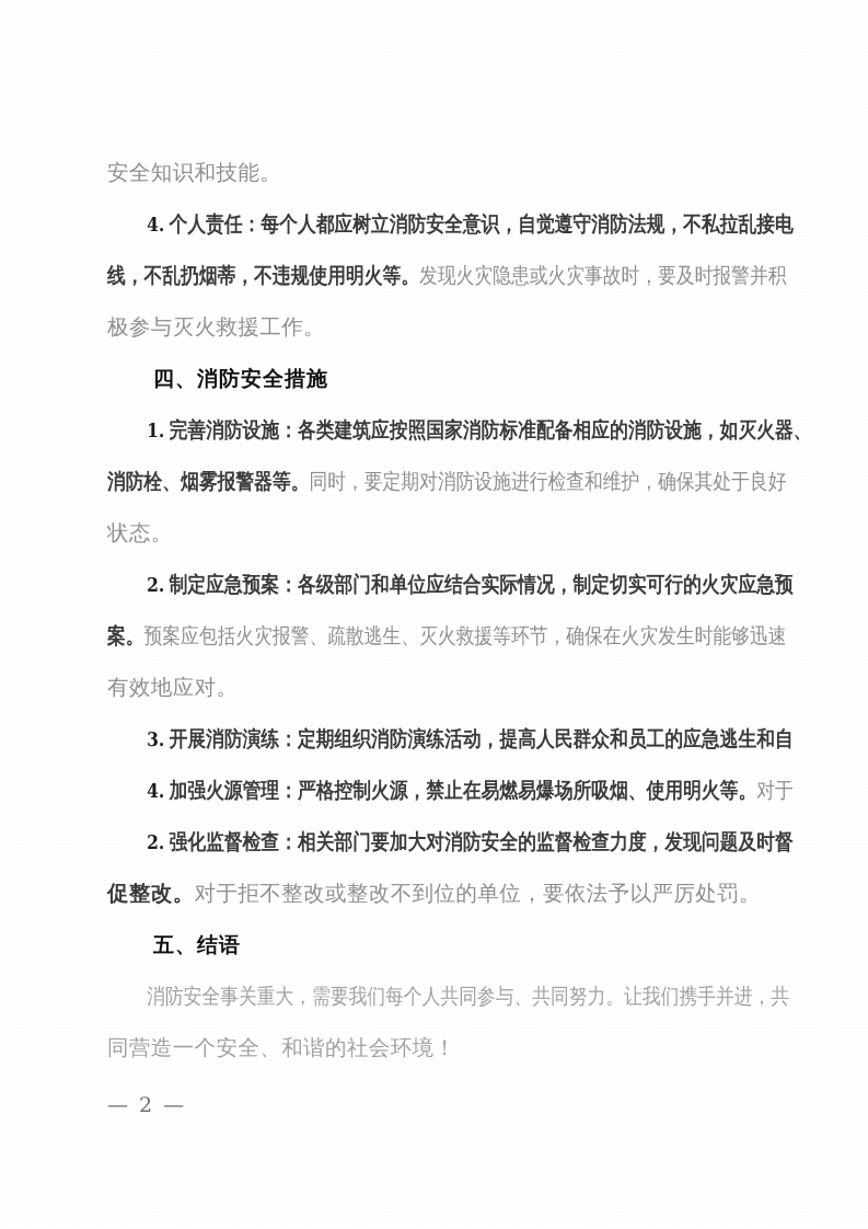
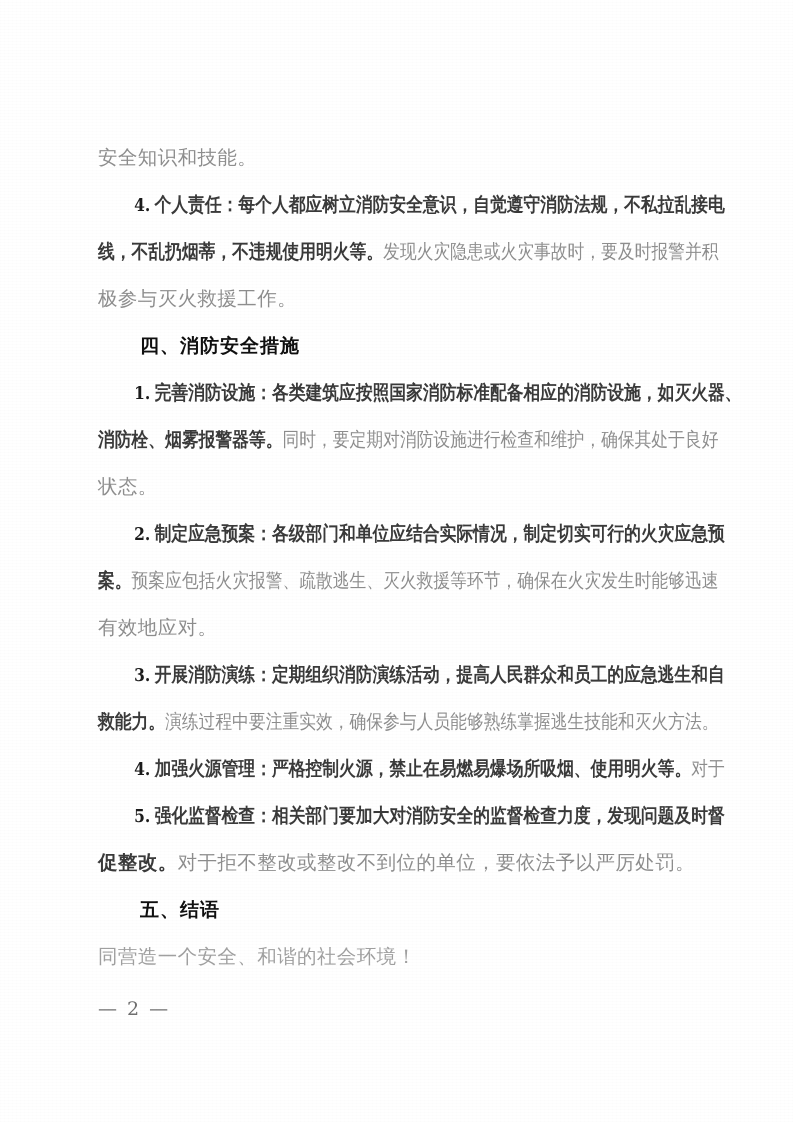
  安全知识和技能。
  4. 个人责任：每个人都应树立消防安全意识，自觉遵守消防法规，不私拉乱接电
  线，不乱扔烟蒂，不违规使用明火等。发现火灾隐患或火灾事故时，要及时报警并积
  极参与灭火救援工作。
  四、消防安全措施
  1. 完善消防设施：各类建筑应按照国家消防标准配备相应的消防设施，如灭火器、
  消防栓、烟雾报警器等。同时，要定期对消防设施进行检查和维护，确保其处于良好
  状态。
  2. 制定应急预案：各级部门和单位应结合实际情况，制定切实可行的火灾应急预
  案。预案应包括火灾报警、疏散逃生、灭火救援等环节，确保在火灾发生时能够迅速
  有效地应对。
  3. 开展消防演练：定期组织消防演练活动，提高人民群众和员工的应急逃生和自
+ 救能力。演练过程中要注重实效，确保参与人员能够熟练掌握逃生技能和灭火方法。
  4. 加强火源管理：严格控制火源，禁止在易燃易爆场所吸烟、使用明火等。对于
- 2. 强化监督检查：相关部门要加大对消防安全的监督检查力度，发现问题及时督
+ 5. 强化监督检查：相关部门要加大对消防安全的监督检查力度，发现问题及时督
  促整改。对于拒不整改或整改不到位的单位，要依法予以严厉处罚。
  五、结语
- 消防安全事关重大，需要我们每个人共同参与、共同努力。让我们携手并进，共
  同营造一个安全、和谐的社会环境！
  — 2 —
